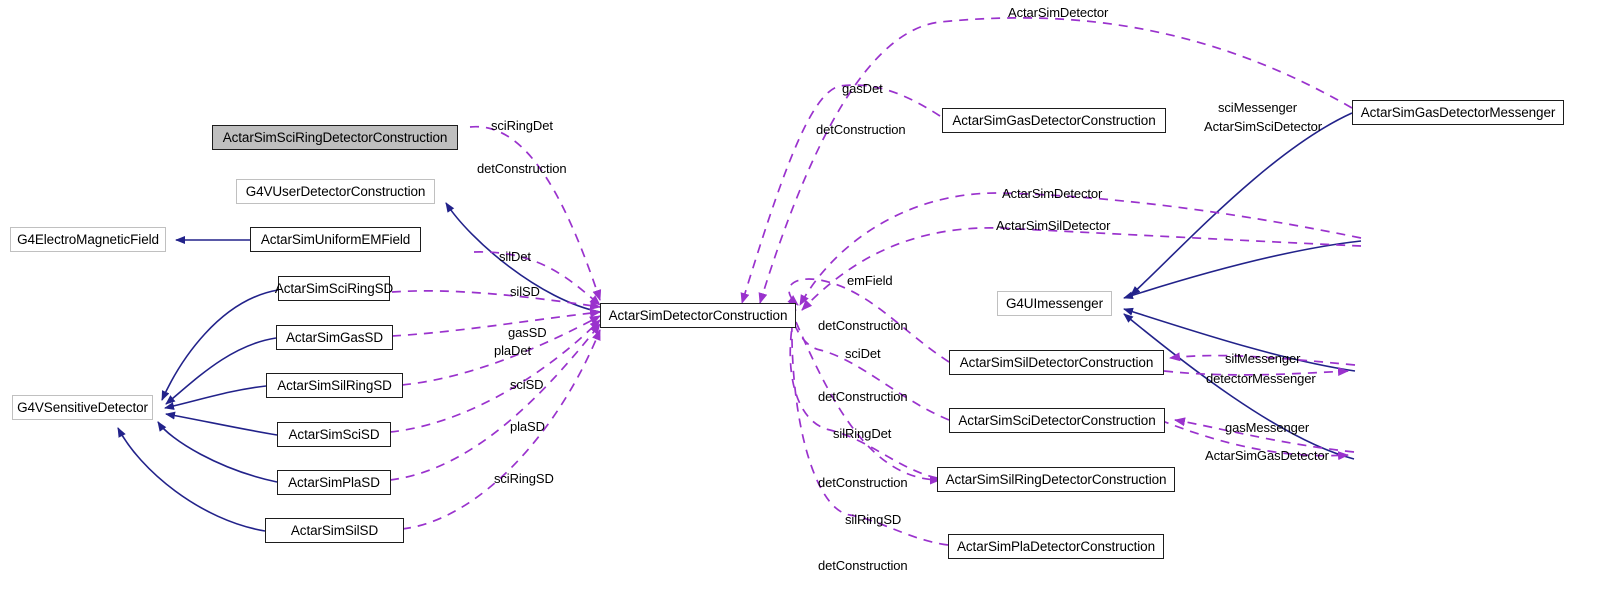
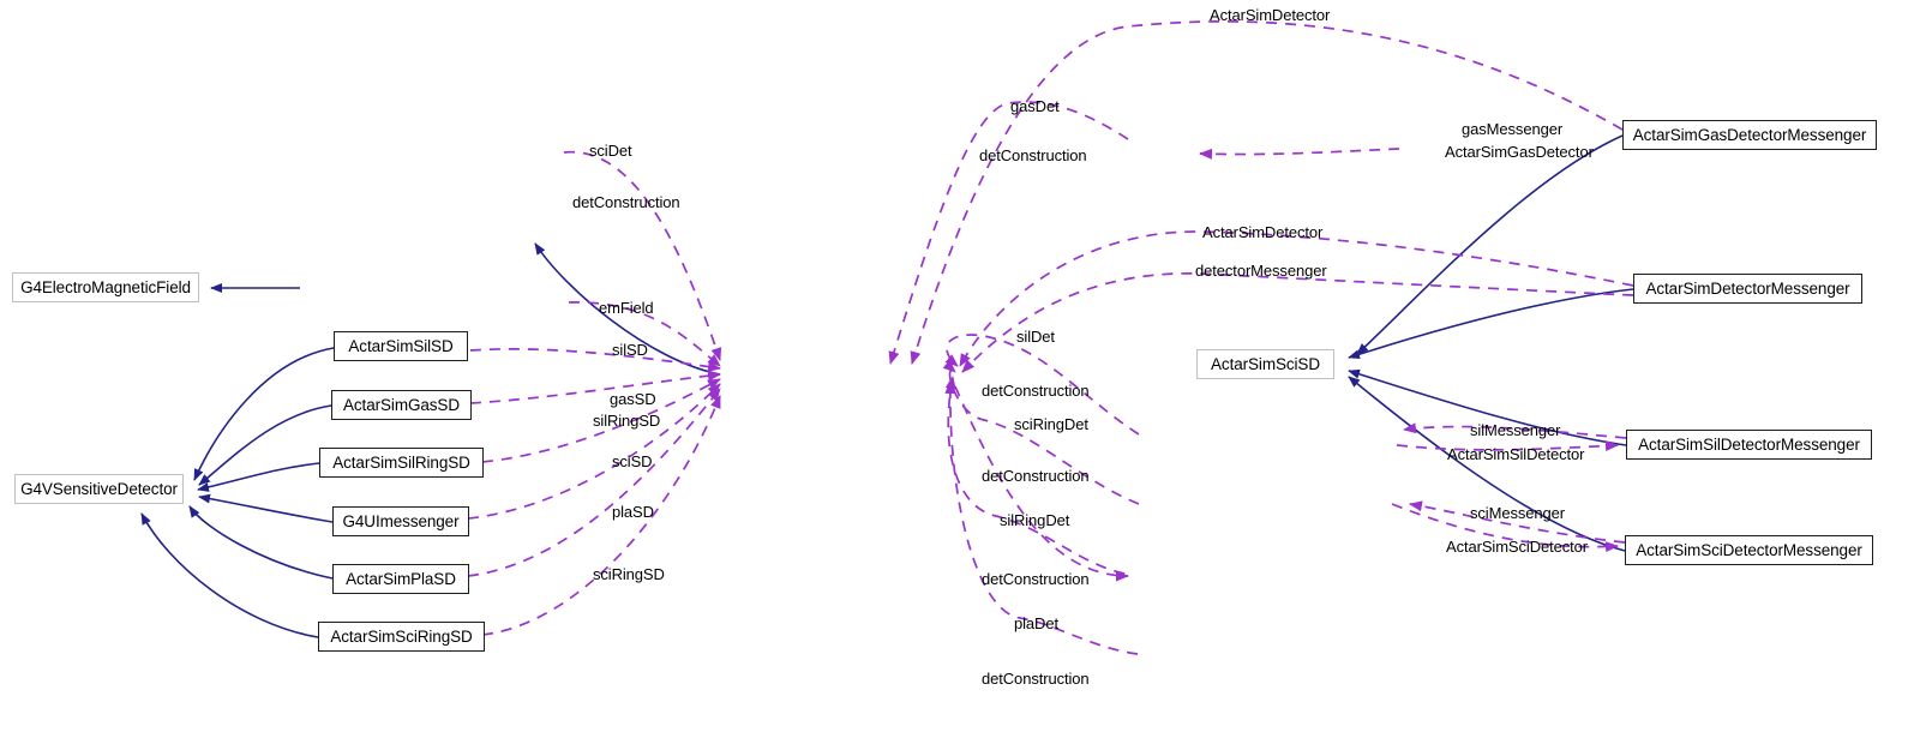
- ActarSimSciRingDetectorConstruction
- G4VUserDetectorConstruction
  G4ElectroMagneticField
- ActarSimUniformEMField
- ActarSimSciRingSD
+ ActarSimSilSD
  ActarSimGasSD
  ActarSimSilRingSD
- ActarSimSciSD
+ G4UImessenger
  ActarSimPlaSD
- ActarSimSilSD
+ ActarSimSciRingSD
  G4VSensitiveDetector
- ActarSimDetectorConstruction
- ActarSimGasDetectorConstruction
- ActarSimSilDetectorConstruction
- ActarSimSciDetectorConstruction
- ActarSimSilRingDetectorConstruction
- ActarSimPlaDetectorConstruction
- G4UImessenger
+ ActarSimSciSD
  ActarSimGasDetectorMessenger
+ ActarSimDetectorMessenger
+ ActarSimSilDetectorMessenger
+ ActarSimSciDetectorMessenger
  ActarSimDetector
  gasDet
  detConstruction
- sciMessenger
+ gasMessenger
- ActarSimSciDetector
+ ActarSimGasDetector
- sciRingDet
+ sciDet
  detConstruction
  ActarSimDetector
- ActarSimSilDetector
+ detectorMessenger
- silDet
+ emField
  silSD
- emField
+ silDet
  gasSD
  detConstruction
- plaDet
+ silRingSD
- sciDet
+ sciRingDet
  silMessenger
- detectorMessenger
+ ActarSimSilDetector
  sciSD
  detConstruction
  plaSD
  silRingDet
- gasMessenger
+ sciMessenger
- ActarSimGasDetector
+ ActarSimSciDetector
  sciRingSD
  detConstruction
- silRingSD
+ plaDet
  detConstruction
